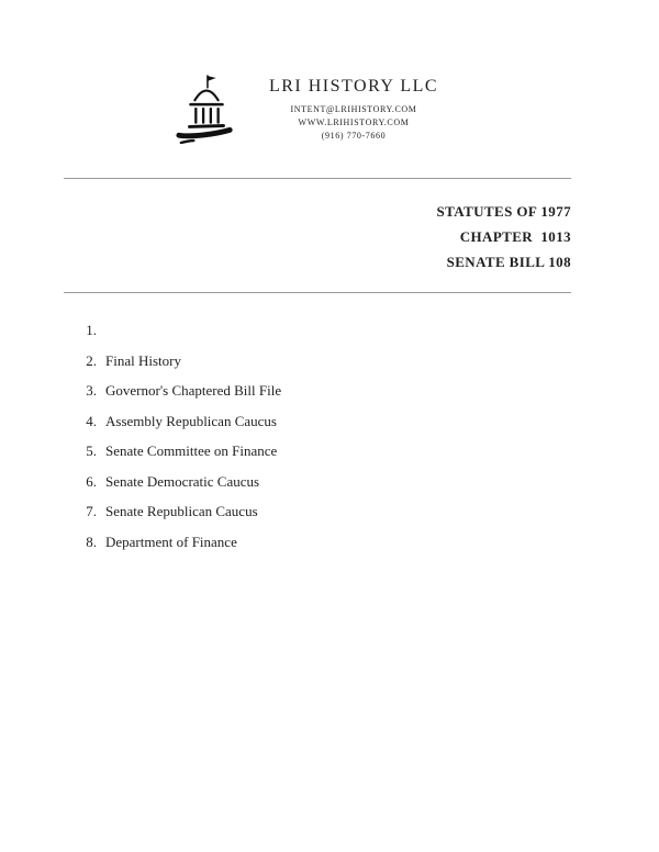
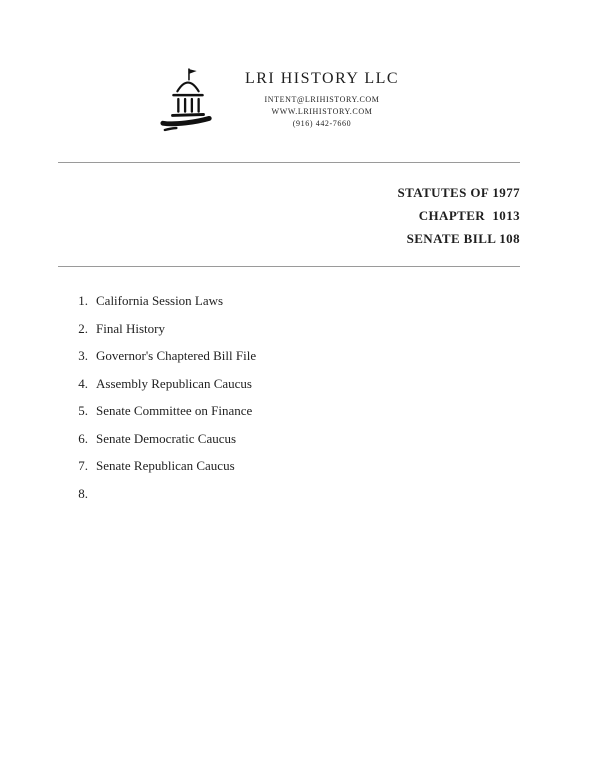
  LRI HISTORY LLC
  INTENT@LRIHISTORY.COM
  WWW.LRIHISTORY.COM
- (916) 770-7660
+ (916) 442-7660
  STATUTES OF 1977
  CHAPTER 1013
  SENATE BILL 108
  1.
+ California Session Laws
  2.
  Final History
  3.
  Governor's Chaptered Bill File
  4.
  Assembly Republican Caucus
  5.
  Senate Committee on Finance
  6.
  Senate Democratic Caucus
  7.
  Senate Republican Caucus
  8.
- Department of Finance
